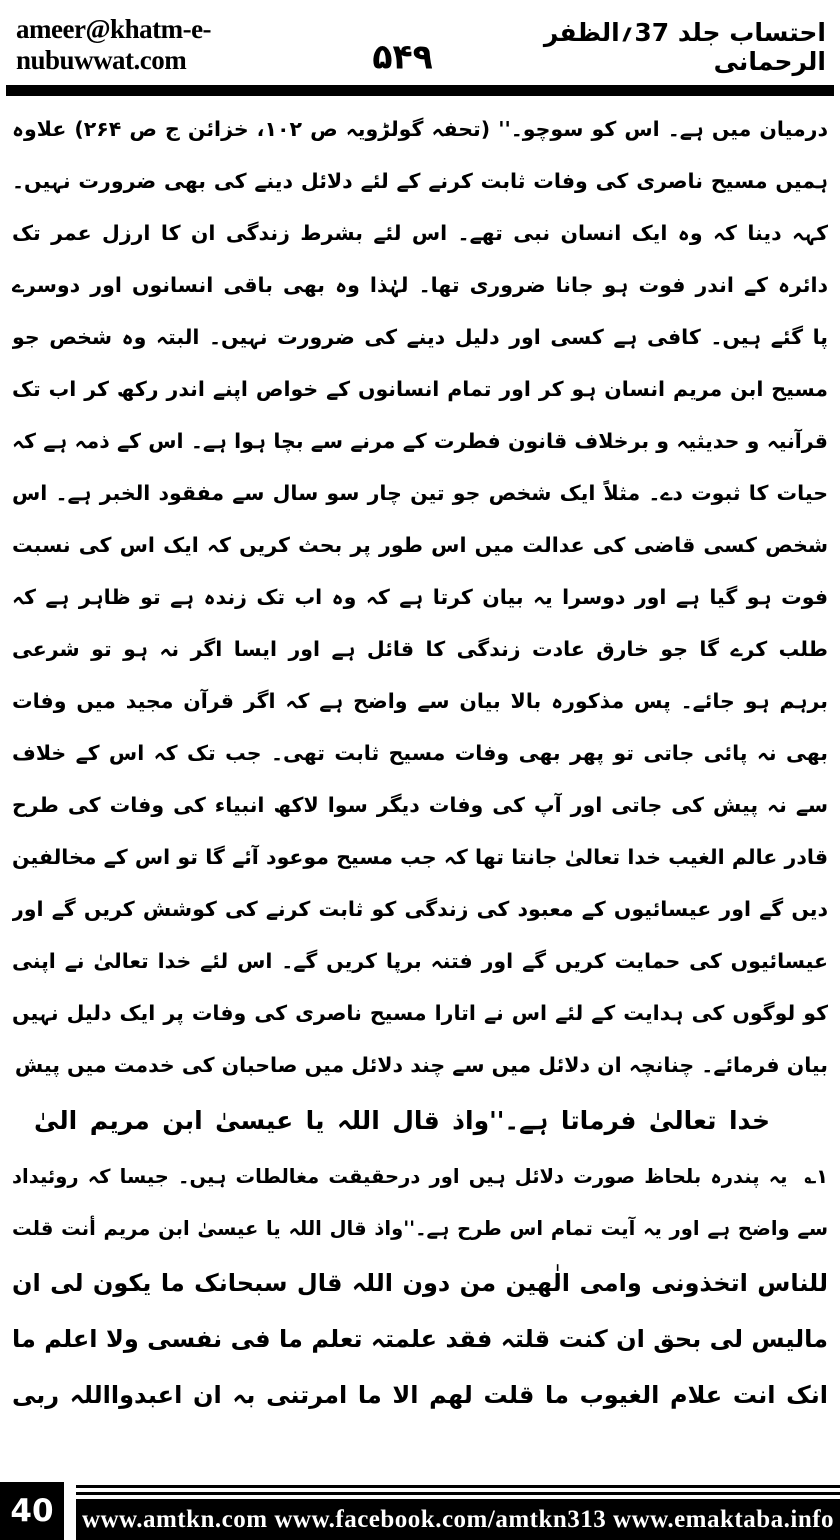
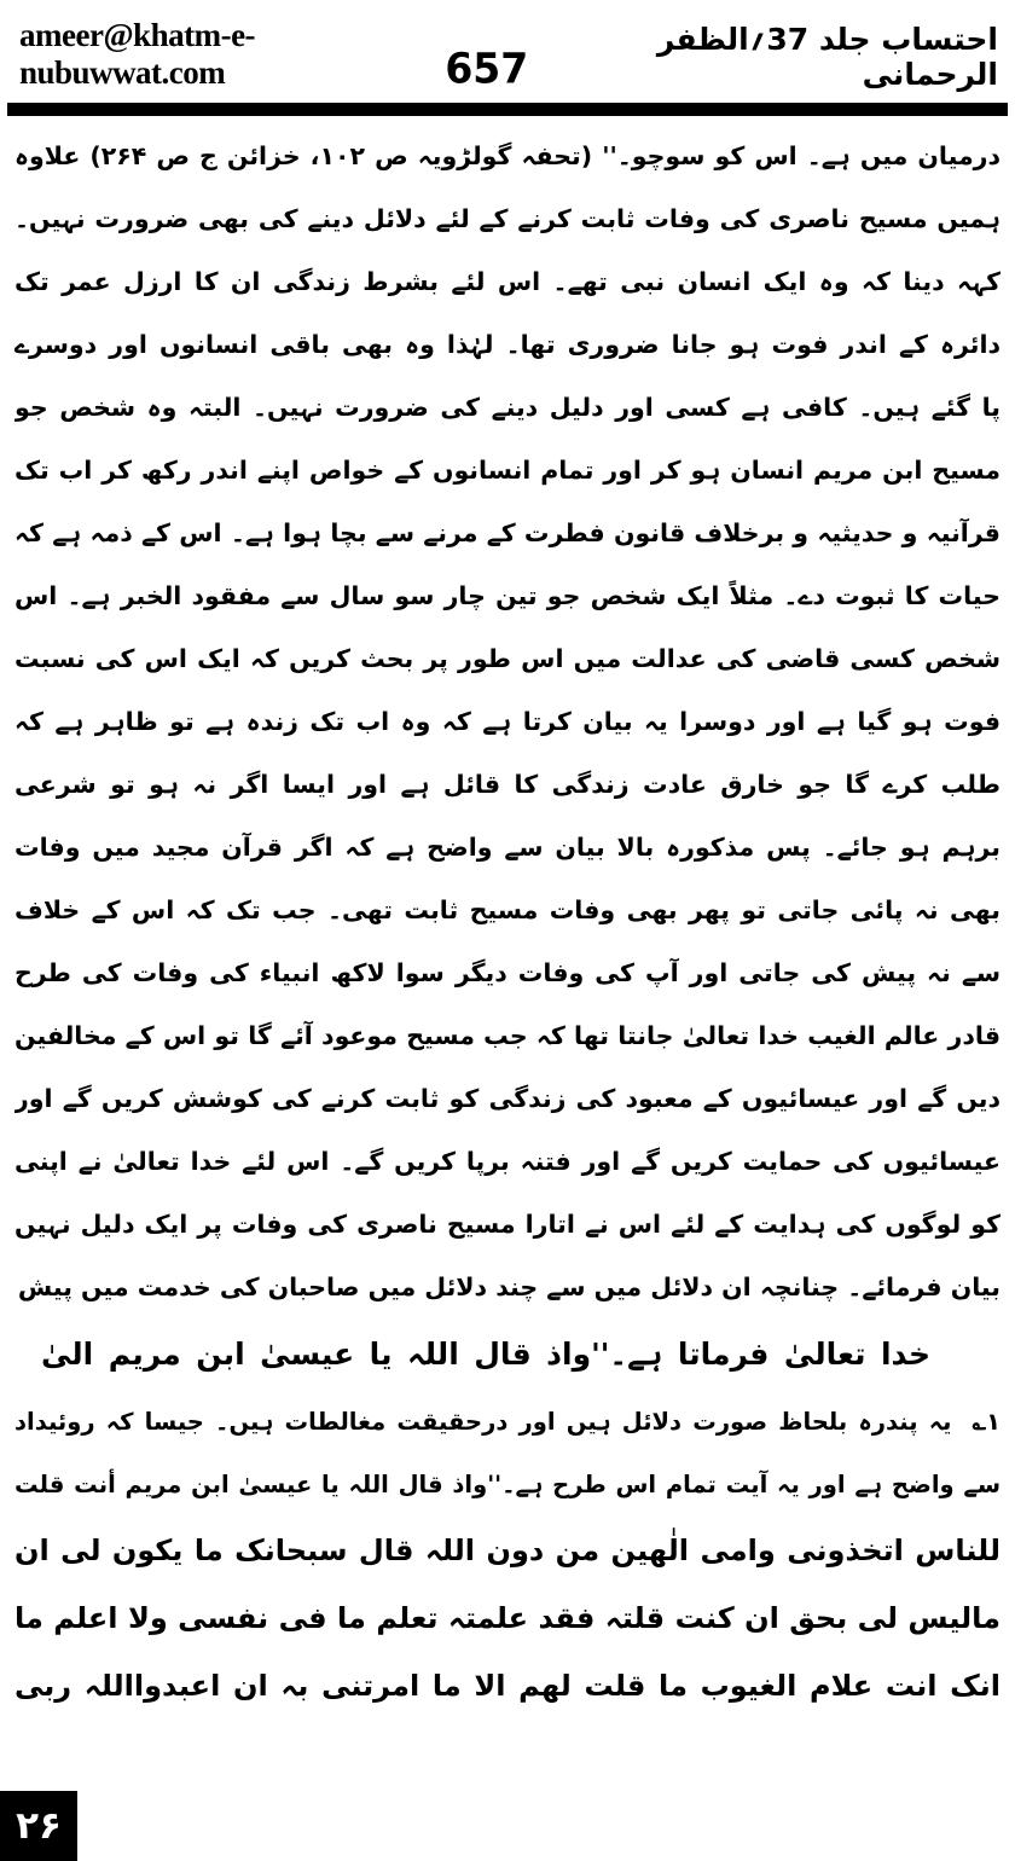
  ameer@khatm-e-nubuwwat.com
- ۵۴۹
+ 657
  احتساب جلد 37؍الظفر الرحمانی
  درمیان میں ہے۔ اس کو سوچو۔'' (تحفہ گولڑویہ ص ۱۰۲، خزائن ج ص ۲۶۴) علاوہ
  ہمیں مسیح ناصری کی وفات ثابت کرنے کے لئے دلائل دینے کی بھی ضرورت نہیں۔
  کہہ دینا کہ وہ ایک انسان نبی تھے۔ اس لئے بشرط زندگی ان کا ارزل عمر تک
  دائرہ کے اندر فوت ہو جانا ضروری تھا۔ لہٰذا وہ بھی باقی انسانوں اور دوسرے
  پا گئے ہیں۔ کافی ہے کسی اور دلیل دینے کی ضرورت نہیں۔ البتہ وہ شخص جو
  مسیح ابن مریم انسان ہو کر اور تمام انسانوں کے خواص اپنے اندر رکھ کر اب تک
  قرآنیہ و حدیثیہ و برخلاف قانون فطرت کے مرنے سے بچا ہوا ہے۔ اس کے ذمہ ہے کہ
  حیات کا ثبوت دے۔ مثلاً ایک شخص جو تین چار سو سال سے مفقود الخبر ہے۔ اس
  شخص کسی قاضی کی عدالت میں اس طور پر بحث کریں کہ ایک اس کی نسبت
  فوت ہو گیا ہے اور دوسرا یہ بیان کرتا ہے کہ وہ اب تک زندہ ہے تو ظاہر ہے کہ
  طلب کرے گا جو خارق عادت زندگی کا قائل ہے اور ایسا اگر نہ ہو تو شرعی
  برہم ہو جائے۔ پس مذکورہ بالا بیان سے واضح ہے کہ اگر قرآن مجید میں وفات
  بھی نہ پائی جاتی تو پھر بھی وفات مسیح ثابت تھی۔ جب تک کہ اس کے خلاف
  سے نہ پیش کی جاتی اور آپ کی وفات دیگر سوا لاکھ انبیاء کی وفات کی طرح
  قادر عالم الغیب خدا تعالیٰ جانتا تھا کہ جب مسیح موعود آئے گا تو اس کے مخالفین
  دیں گے اور عیسائیوں کے معبود کی زندگی کو ثابت کرنے کی کوشش کریں گے اور
  عیسائیوں کی حمایت کریں گے اور فتنہ برپا کریں گے۔ اس لئے خدا تعالیٰ نے اپنی
  کو لوگوں کی ہدایت کے لئے اس نے اتارا مسیح ناصری کی وفات پر ایک دلیل نہیں
  بیان فرمائے۔ چنانچہ ان دلائل میں سے چند دلائل میں صاحبان کی خدمت میں پیش
  خدا تعالیٰ فرماتا ہے۔''واذ قال اللہ یا عیسیٰ ابن مریم الیٰ
  ۱؎ یہ پندرہ بلحاظ صورت دلائل ہیں اور درحقیقت مغالطات ہیں۔ جیسا کہ روئیداد
  سے واضح ہے اور یہ آیت تمام اس طرح ہے۔''واذ قال اللہ یا عیسیٰ ابن مریم أنت قلت
  للناس اتخذونی وامی الٰھین من دون اللہ قال سبحانک ما یکون لی ان
  مالیس لی بحق ان کنت قلتہ فقد علمتہ تعلم ما فی نفسی ولا اعلم ما
  انک انت علام الغیوب ما قلت لھم الا ما امرتنی بہ ان اعبدوااللہ ربی
- 40
+ ۲۶
- www.amtkn.com www.facebook.com/amtkn313 www.emaktaba.info
